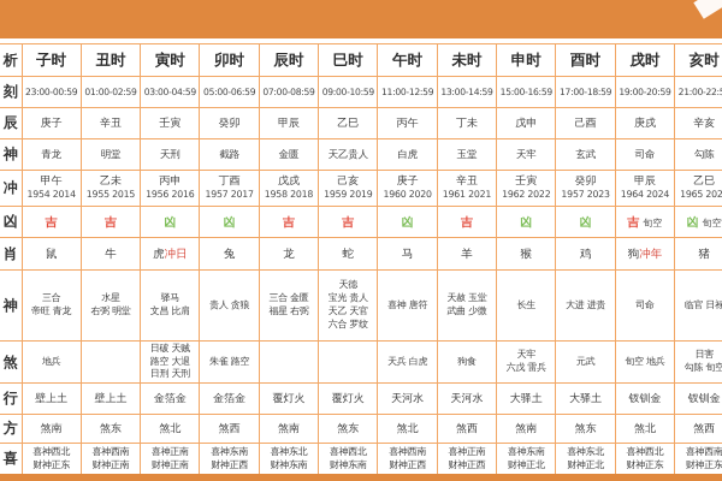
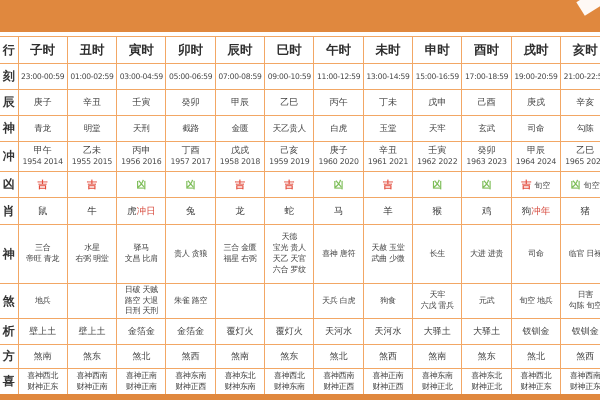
- 析	子时	丑时	寅时	卯时	辰时	巳时	午时	未时	申时	酉时	戌时	亥时
+ 行	子时	丑时	寅时	卯时	辰时	巳时	午时	未时	申时	酉时	戌时	亥时
  刻	23:00-00:59	01:00-02:59	03:00-04:59	05:00-06:59	07:00-08:59	09:00-10:59	11:00-12:59	13:00-14:59	15:00-16:59	17:00-18:59	19:00-20:59	21:00-22:
  辰	庚子	辛丑	壬寅	癸卯	甲辰	乙巳	丙午	丁未	戊申	己酉	庚戌	辛亥
  神	青龙	明堂	天刑	截路	金匮	天乙贵人	白虎	玉堂	天牢	玄武	司命	勾陈
- 冲	甲午1954 2014	乙未1955 2015	丙申1956 2016	丁酉1957 2017	戊戌1958 2018	己亥1959 2019	庚子1960 2020	辛丑1961 2021	壬寅1962 2022	癸卯1957 2023	甲辰1964 2024	乙巳1965 202
+ 冲	甲午1954 2014	乙未1955 2015	丙申1956 2016	丁酉1957 2017	戊戌1958 2018	己亥1959 2019	庚子1960 2020	辛丑1961 2021	壬寅1962 2022	癸卯1963 2023	甲辰1964 2024	乙巳1965 202
  凶	吉	吉	凶	凶	吉	吉	凶	吉	凶	凶	吉 旬空	凶 旬空
  肖	鼠	牛	虎冲日	兔	龙	蛇	马	羊	猴	鸡	狗冲年	猪
  神	三合帝旺 青龙	水星右弼 明堂	驿马文昌 比肩	贵人 贪狼	三合 金匮福星 右弼	天德宝光 贵人天乙 天官六合 罗纹	喜神 唐符	天赦 玉堂武曲 少微	长生	大进 进贵	司命	临官 日禄
  煞	地兵		日破 天贼路空 大退日刑 天刑	朱雀 路空			天兵 白虎	狗食	天牢六戊 雷兵	元武	旬空 地兵	日害勾陈 旬空
- 行	壁上土	壁上土	金箔金	金箔金	覆灯火	覆灯火	天河水	天河水	大驿土	大驿土	钗钏金	钗钏金
+ 析	壁上土	壁上土	金箔金	金箔金	覆灯火	覆灯火	天河水	天河水	大驿土	大驿土	钗钏金	钗钏金
  方	煞南	煞东	煞北	煞西	煞南	煞东	煞北	煞西	煞南	煞东	煞北	煞西
  喜	喜神西北财神正东	喜神西南财神正南	喜神正南财神正南	喜神东南财神正西	喜神东北财神东南	喜神西北财神东南	喜神西南财神正西	喜神正南财神正西	喜神东南财神正北	喜神东北财神正北	喜神西北财神正东	喜神西南财神正东
